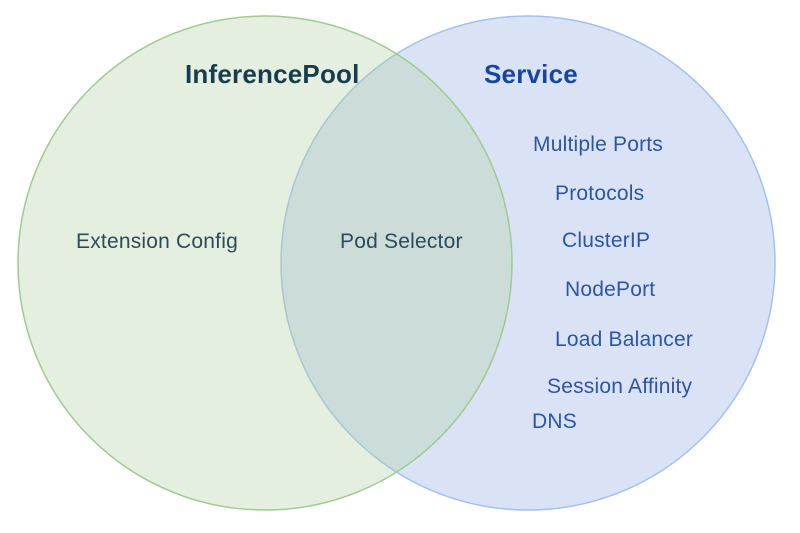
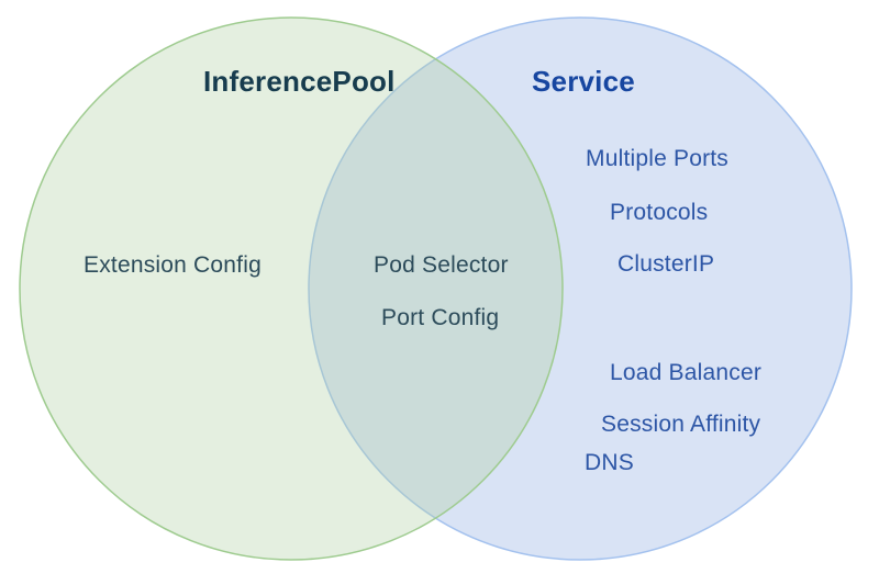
  InferencePool
  Service
  Extension Config
  Pod Selector
+ Port Config
  Multiple Ports
  Protocols
  ClusterIP
- NodePort
  Load Balancer
  Session Affinity
  DNS
